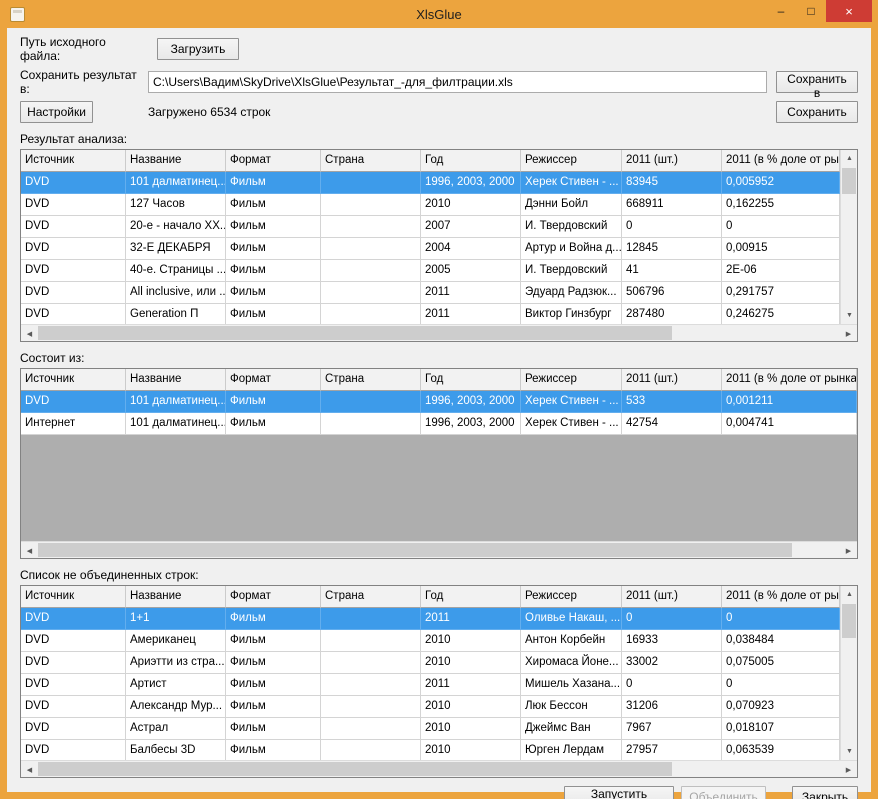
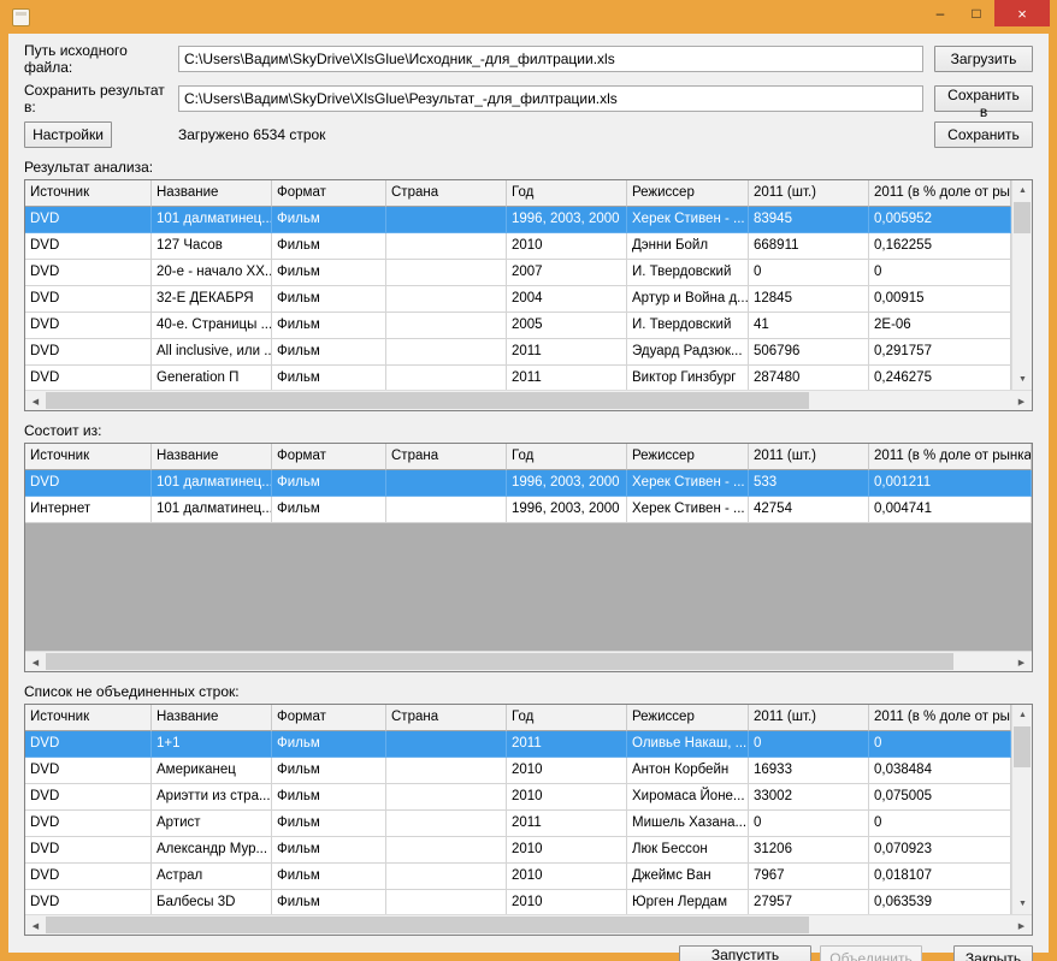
- XlsGlue
  –
  □
  ×
  Путь исходного файла:
+ C:\Users\Вадим\SkyDrive\XlsGlue\Исходник_-для_филтрации.xls
  Загрузить
  Сохранить результат в:
  C:\Users\Вадим\SkyDrive\XlsGlue\Результат_-для_филтрации.xls
  Сохранить в
  Настройки
  Загружено 6534 строк
  Сохранить
  Результат анализа:
  Источник
  Название
  Формат
  Страна
  Год
  Режиссер
  2011 (шт.)
  2011 (в % доле от ры
  DVD
  101 далматинец...
  Фильм
  1996, 2003, 2000
  Херек Стивен - ...
  83945
  0,005952
  DVD
  127 Часов
  Фильм
  2010
  Дэнни Бойл
  668911
  0,162255
  DVD
  20-е - начало XX..
  Фильм
  2007
  И. Твердовский
  0
  0
  DVD
  32-Е ДЕКАБРЯ
  Фильм
  2004
  Артур и Война д...
  12845
  0,00915
  DVD
  40-е. Страницы ...
  Фильм
  2005
  И. Твердовский
  41
  2E-06
  DVD
  All inclusive, или ..
  Фильм
  2011
  Эдуард Радзюк...
  506796
  0,291757
  DVD
  Generation П
  Фильм
  2011
  Виктор Гинзбург
  287480
  0,246275
  Состоит из:
  Источник
  Название
  Формат
  Страна
  Год
  Режиссер
  2011 (шт.)
  2011 (в % доле от рынка
  DVD
  101 далматинец...
  Фильм
  1996, 2003, 2000
  Херек Стивен - ...
  533
  0,001211
  Интернет
  101 далматинец...
  Фильм
  1996, 2003, 2000
  Херек Стивен - ...
  42754
  0,004741
  Список не объединенных строк:
  Источник
  Название
  Формат
  Страна
  Год
  Режиссер
  2011 (шт.)
  2011 (в % доле от ры
  DVD
  1+1
  Фильм
  2011
  Оливье Накаш, ...
  0
  0
  DVD
  Американец
  Фильм
  2010
  Антон Корбейн
  16933
  0,038484
  DVD
  Ариэтти из стра...
  Фильм
  2010
  Хиромаса Йоне...
  33002
  0,075005
  DVD
  Артист
  Фильм
  2011
  Мишель Хазана...
  0
  0
  DVD
  Александр Мур...
  Фильм
  2010
  Люк Бессон
  31206
  0,070923
  DVD
  Астрал
  Фильм
  2010
  Джеймс Ван
  7967
  0,018107
  DVD
  Балбесы 3D
  Фильм
  2010
  Юрген Лердам
  27957
  0,063539
  Объединить
  Закрыть
